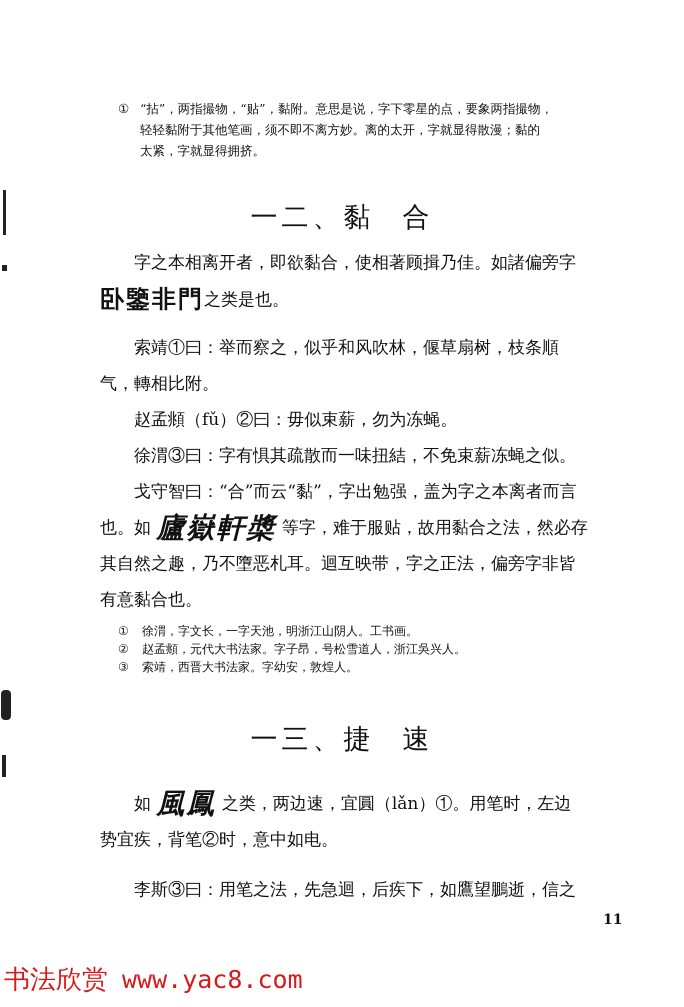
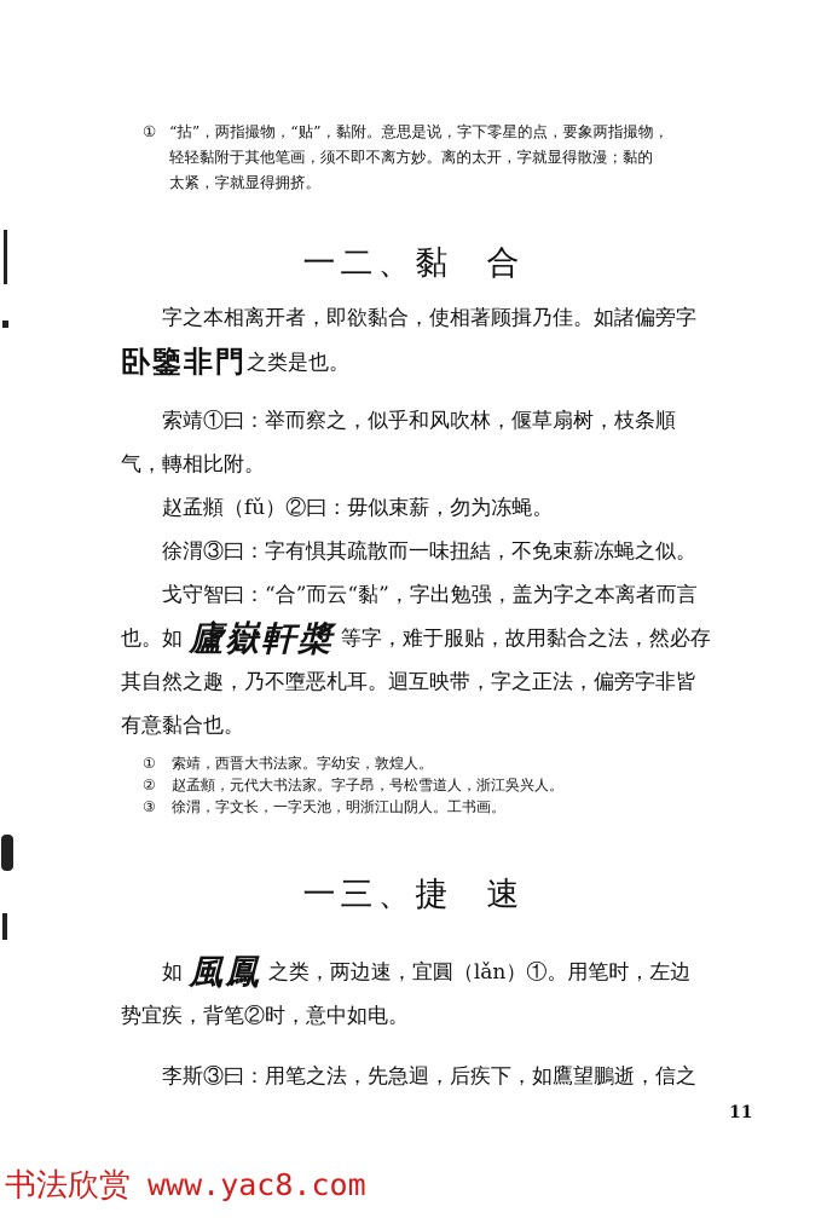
  ①
  “拈”，两指撮物，“贴”，黏附。意思是说，字下零星的点，要象两指撮物，
  轻轻黏附于其他笔画，须不即不离方妙。离的太开，字就显得散漫；黏的
  太紧，字就显得拥挤。
  一二、黏 合
  字之本相离开者，即欲黏合，使相著顾揖乃佳。如諸偏旁字
  卧鑒非門之类是也。
  索靖①曰：举而察之，似乎和风吹林，偃草扇树，枝条順
  气，轉相比附。
  赵孟頫（fǔ）②曰：毋似束薪，勿为冻蝇。
  徐渭③曰：字有惧其疏散而一味扭結，不免束薪冻蝇之似。
  戈守智曰：“合”而云“黏”，字出勉强，盖为字之本离者而言
  也。如 廬嶽軒槳 等字，难于服贴，故用黏合之法，然必存
  其自然之趣，乃不墮恶札耳。迴互映带，字之正法，偏旁字非皆
  有意黏合也。
- ① 徐渭，字文长，一字天池，明浙江山阴人。工书画。
+ ① 索靖，西晋大书法家。字幼安，敦煌人。
  ② 赵孟頫，元代大书法家。字子昂，号松雪道人，浙江吳兴人。
- ③ 索靖，西晋大书法家。字幼安，敦煌人。
+ ③ 徐渭，字文长，一字天池，明浙江山阴人。工书画。
  一三、捷 速
  如 風鳳 之类，两边速，宜圓（lǎn）①。用笔时，左边
  势宜疾，背笔②时，意中如电。
  李斯③曰：用笔之法，先急迴，后疾下，如鷹望鵬逝，信之
  11
  书法欣赏 www.yac8.com
